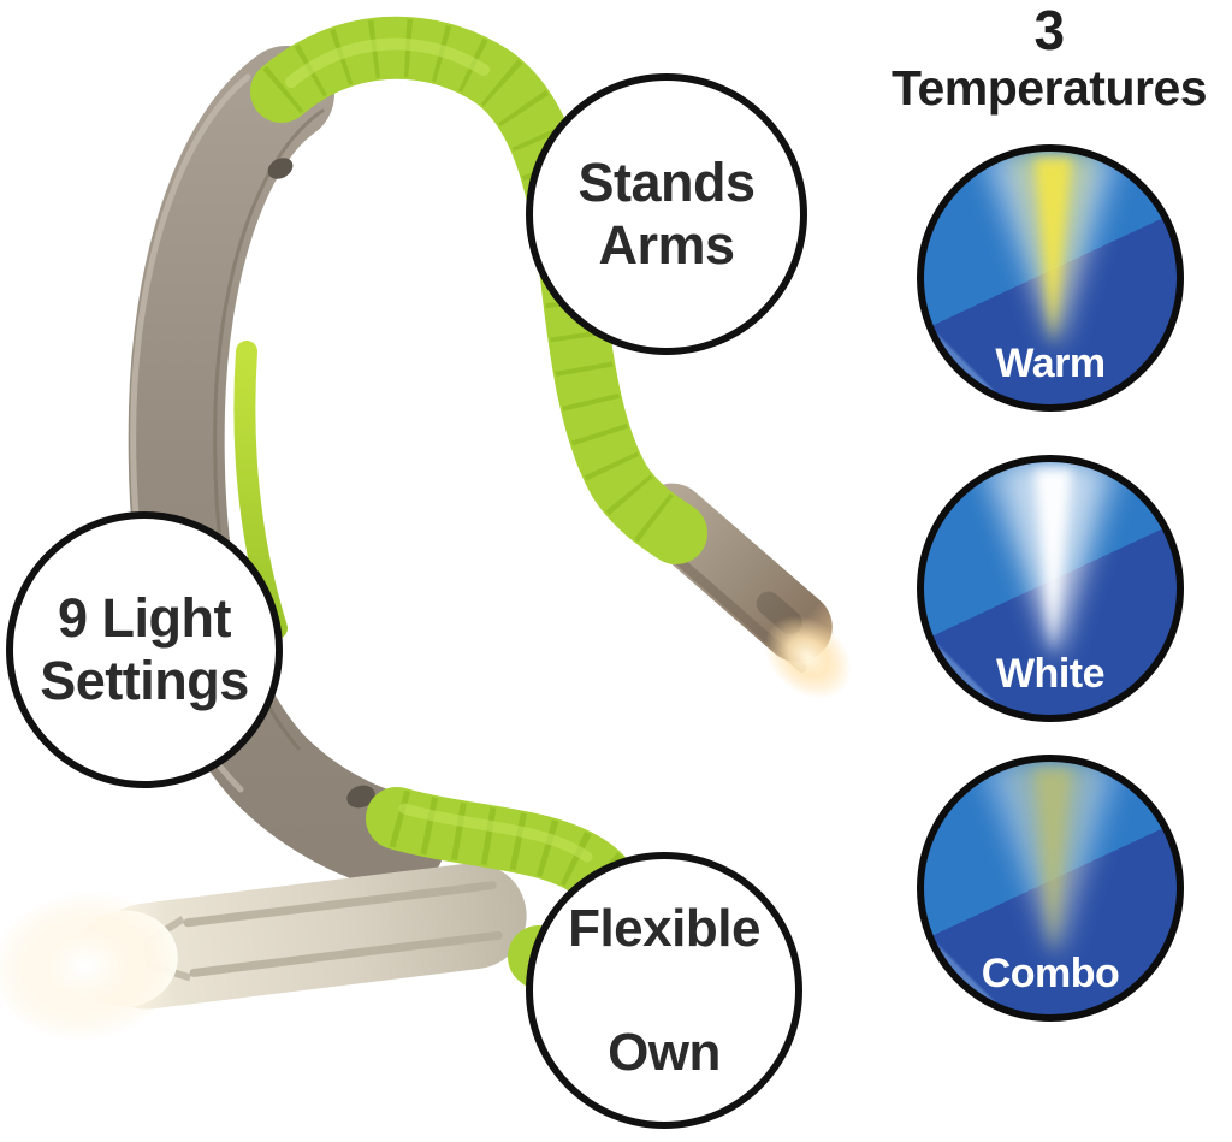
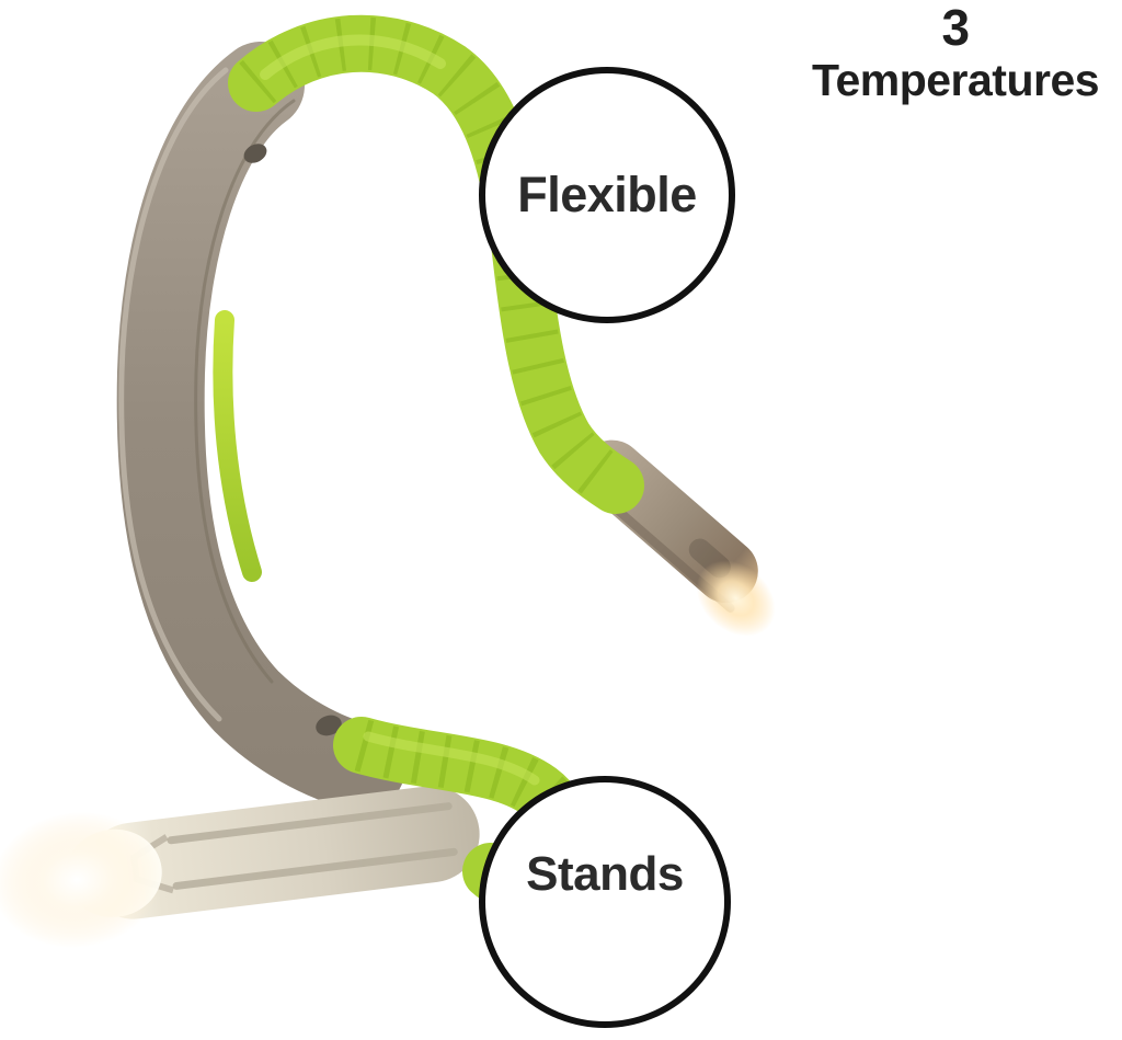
- Stands
+ Flexible
- Arms
- 9 Light
- Settings
- Flexible
+ Stands
- Own
  3
  Temperatures
- Warm
- White
- Combo
